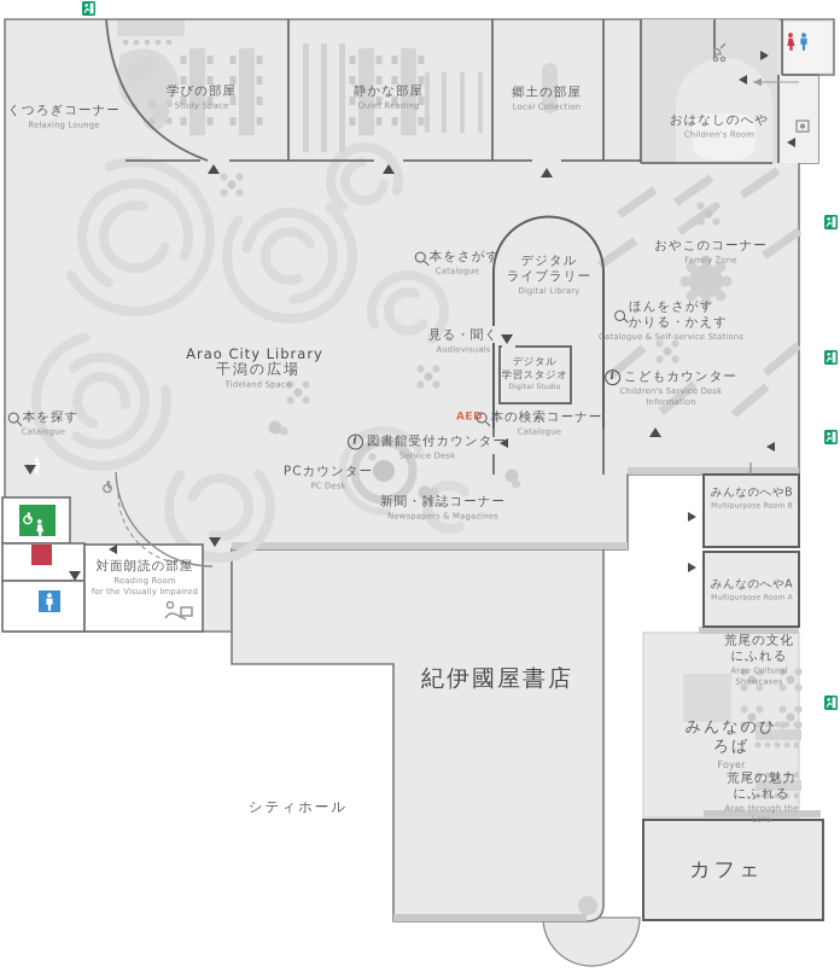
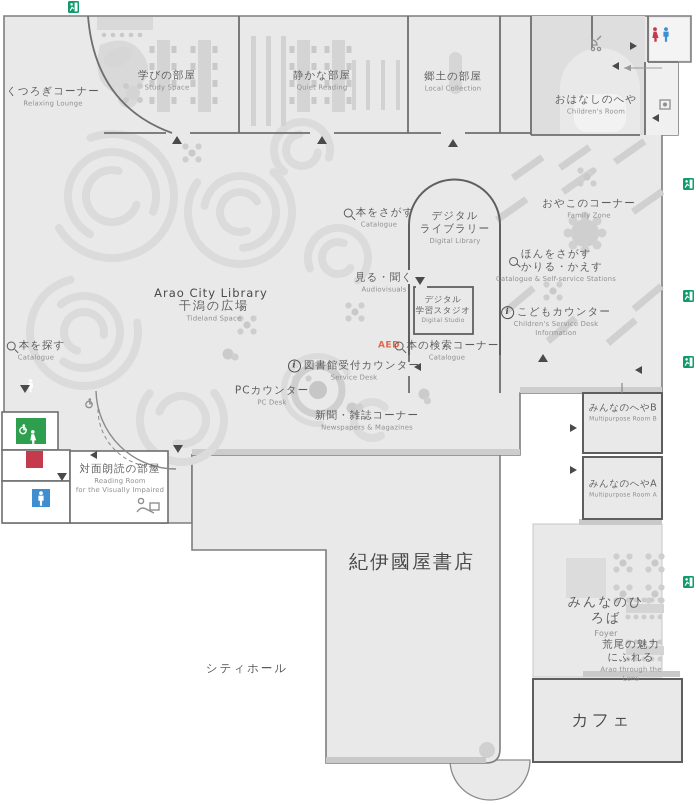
  Arao City Library
  干潟の広場
  Tideland Space
  くつろぎコーナー
  Relaxing Lounge
  学びの部屋
  Study Space
  静かな部屋
  Quiet Reading
  郷土の部屋
  Local Collection
  おはなしのへや
  Children's Room
  本をさがす
  Catalogue
  デジタル
  ライブラリー
  Digital Library
  見る・聞く
  Audiovisuals
  デジタル
  学習スタジオ
  本の検索コーナー
  Catalogue
  おやこのコーナー
  Family Zone
  ほんをさがす
  かりる・かえす
  Catalogue & Self-service Stations
  こどもカウンター
  Children's Service Desk
  Information
  図書館受付カウンター
  Service Desk
  PCカウンター
  PC Desk
  新聞・雑誌コーナー
  Newspapers & Magazines
  本を探す
  Catalogue
  対面朗読の部屋
  Reading Room
  for the Visually Impaired
  みんなのへやB
  みんなのへやA
- 荒尾の文化にふれる
- Arao Cultural Showcases
  みんなのひろば
  Foyer
  荒尾の魅力にふれる
  Arao through the Lens
  紀伊國屋書店
  シティホール
  カフェ
